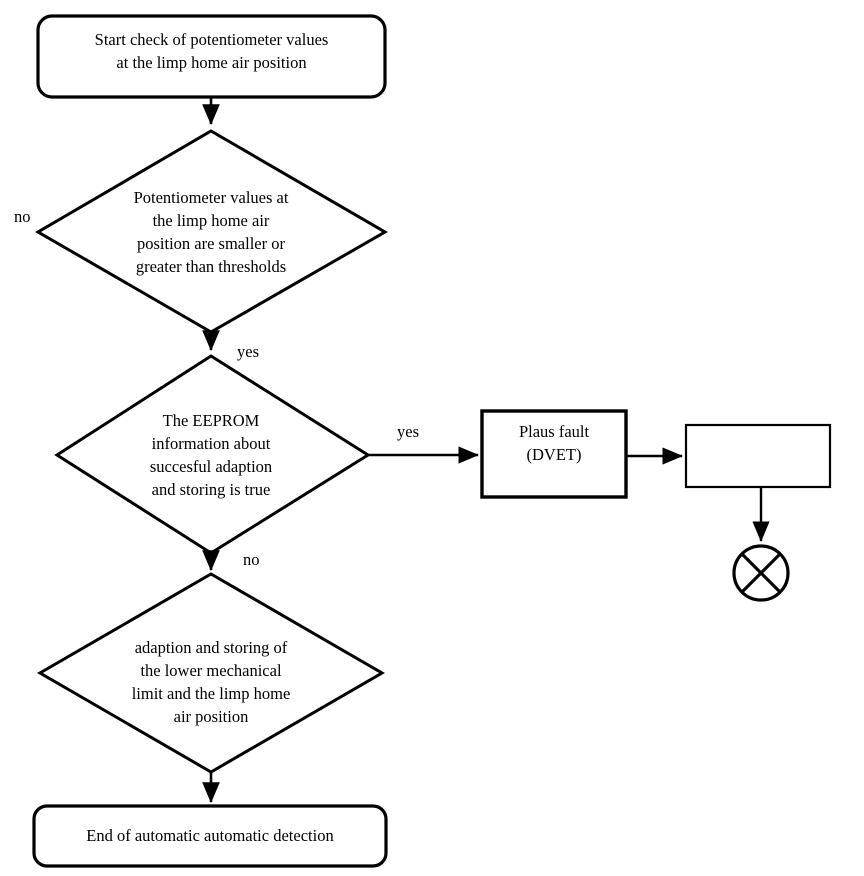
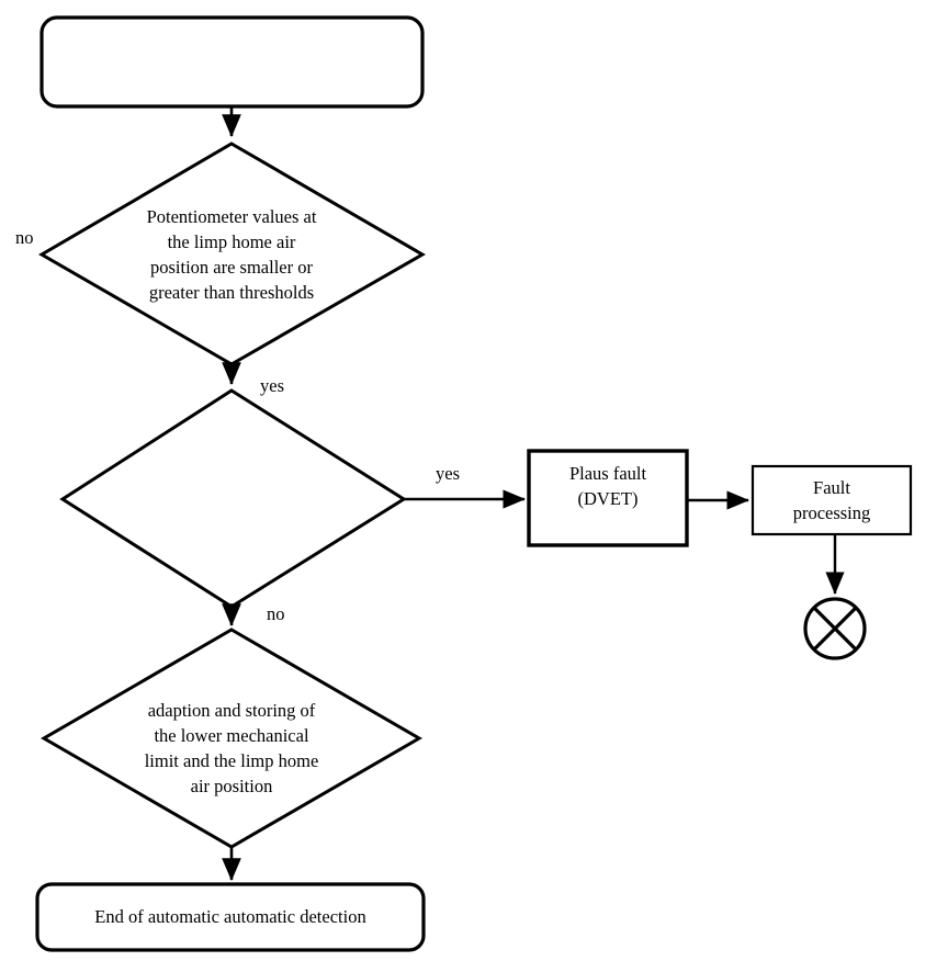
- Start check of potentiometer values
- at the limp home air position
  Potentiometer values at
  the limp home air
  position are smaller or
  greater than thresholds
- The EEPROM
- information about
- succesful adaption
- and storing is true
  adaption and storing of
  the lower mechanical
  limit and the limp home
  air position
  End of automatic automatic detection
  Plaus fault
  (DVET)
+ Fault
+ processing
  no
  yes
  yes
  no
